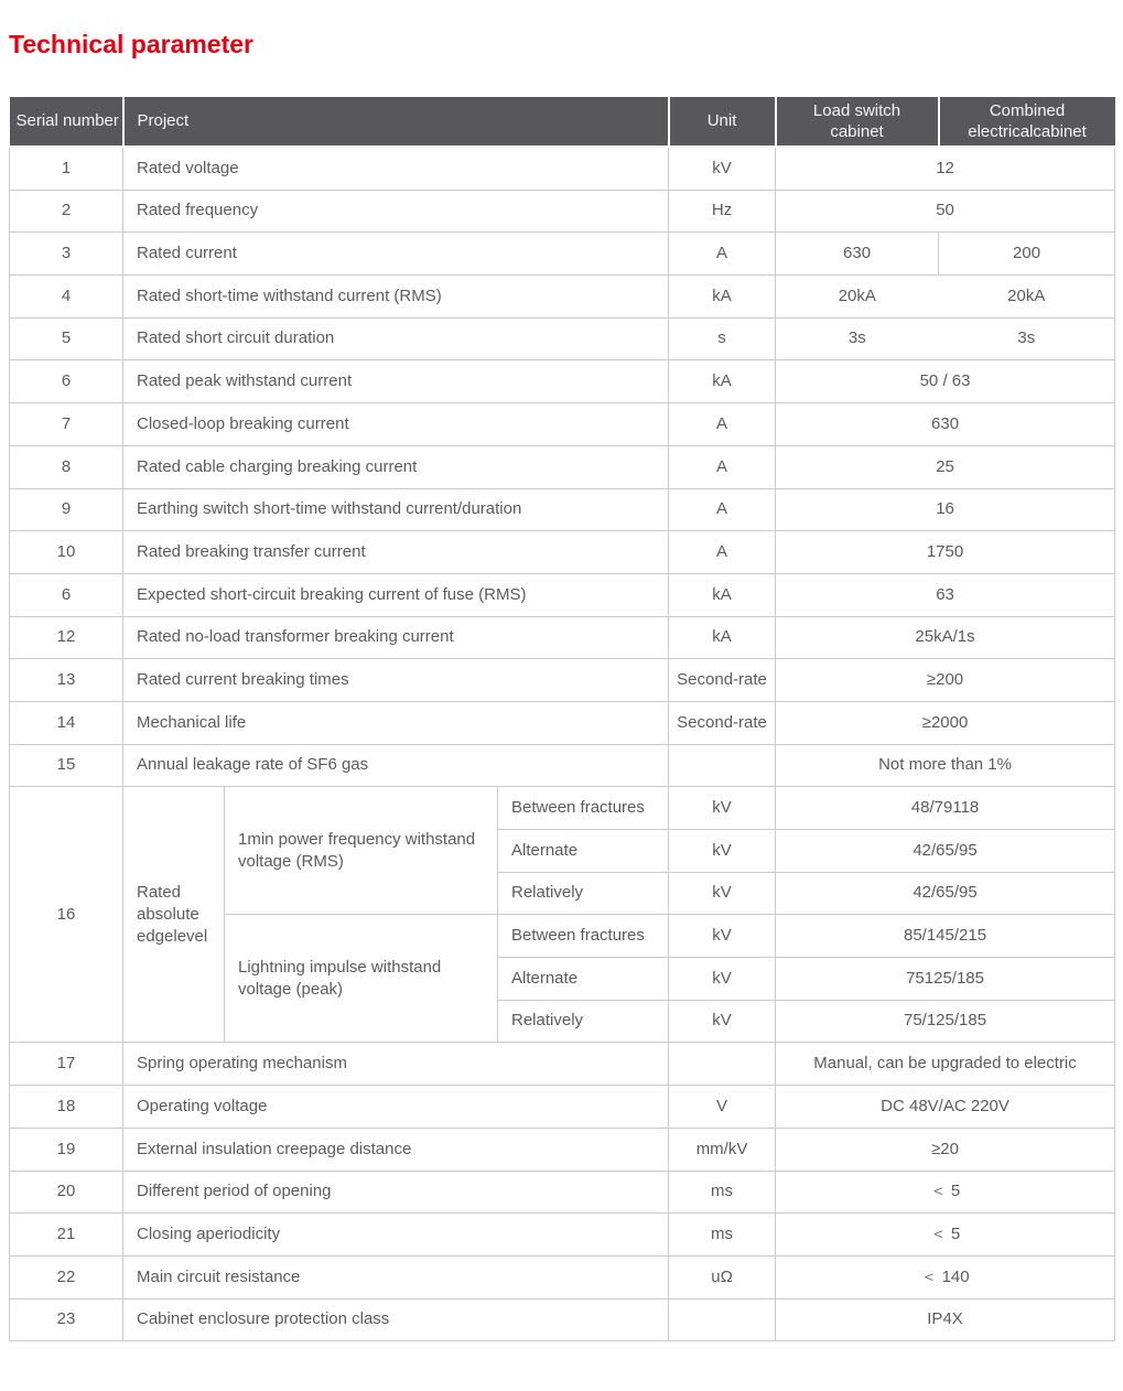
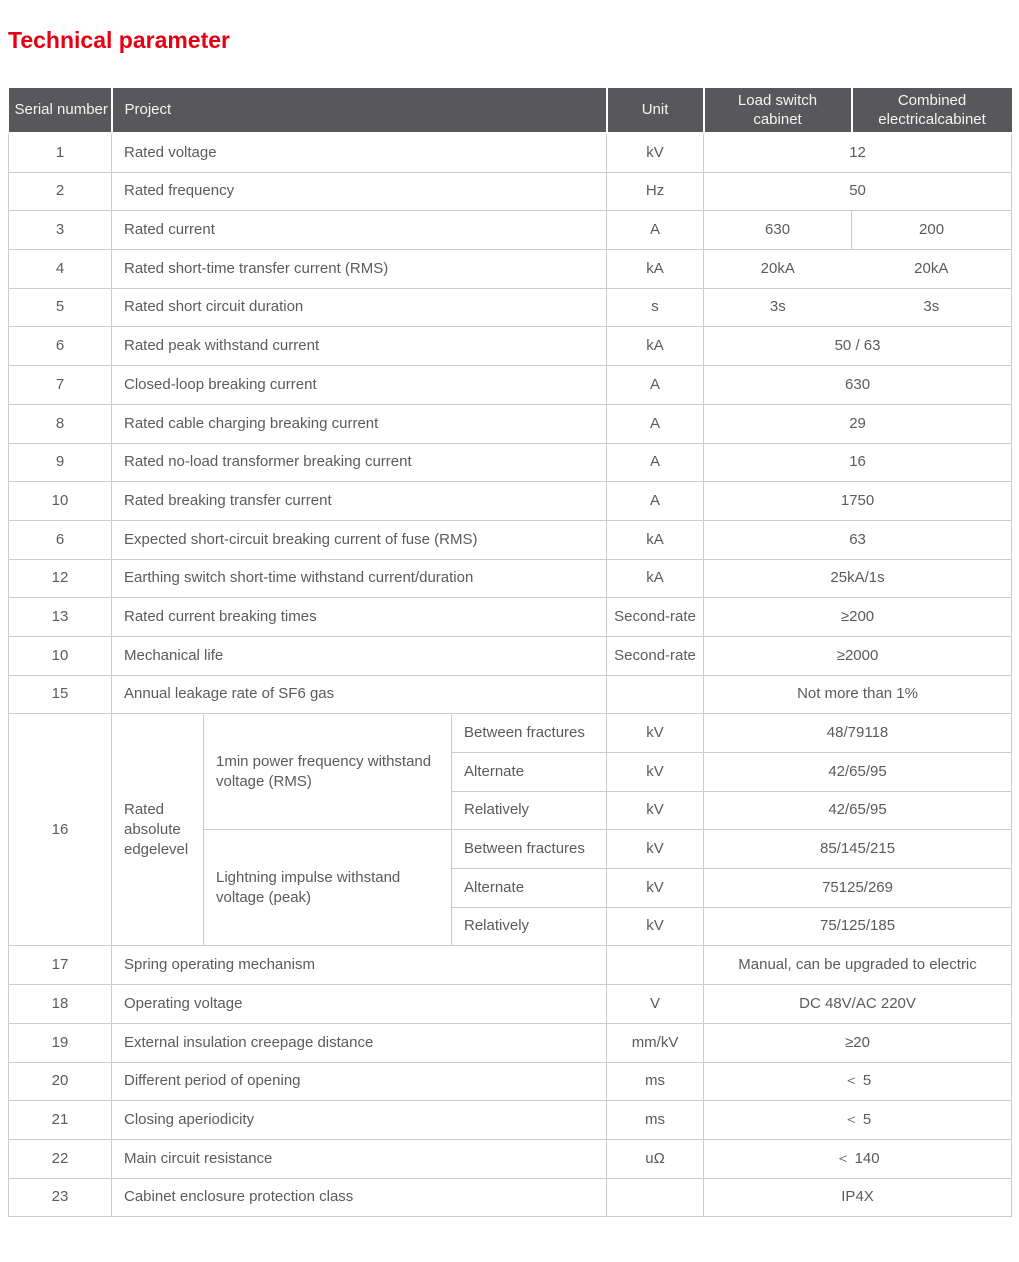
  Technical parameter
  Serial number	Project	Unit	Load switch cabinet	Combined electricalcabinet
  1	Rated voltage	kV	12
  2	Rated frequency	Hz	50
  3	Rated current	A	630	200
- 4	Rated short-time withstand current (RMS)	kA	20kA	20kA
+ 4	Rated short-time transfer current (RMS)	kA	20kA	20kA
  5	Rated short circuit duration	s	3s	3s
  6	Rated peak withstand current	kA	50 / 63
  7	Closed-loop breaking current	A	630
- 8	Rated cable charging breaking current	A	25
+ 8	Rated cable charging breaking current	A	29
- 9	Earthing switch short-time withstand current/duration	A	16
+ 9	Rated no-load transformer breaking current	A	16
  10	Rated breaking transfer current	A	1750
  6	Expected short-circuit breaking current of fuse (RMS)	kA	63
- 12	Rated no-load transformer breaking current	kA	25kA/1s
+ 12	Earthing switch short-time withstand current/duration	kA	25kA/1s
  13	Rated current breaking times	Second-rate	≥200
- 14	Mechanical life	Second-rate	≥2000
+ 10	Mechanical life	Second-rate	≥2000
  15	Annual leakage rate of SF6 gas		Not more than 1%
  16	Rated absolute edgelevel	1min power frequency withstand voltage (RMS)	Between fractures	kV	48/79118
  Alternate	kV	42/65/95
  Relatively	kV	42/65/95
  Lightning impulse withstand voltage (peak)	Between fractures	kV	85/145/215
- Alternate	kV	75125/185
+ Alternate	kV	75125/269
  Relatively	kV	75/125/185
  17	Spring operating mechanism		Manual, can be upgraded to electric
  18	Operating voltage	V	DC 48V/AC 220V
  19	External insulation creepage distance	mm/kV	≥20
  20	Different period of opening	ms	＜ 5
  21	Closing aperiodicity	ms	＜ 5
  22	Main circuit resistance	uΩ	＜ 140
  23	Cabinet enclosure protection class		IP4X
